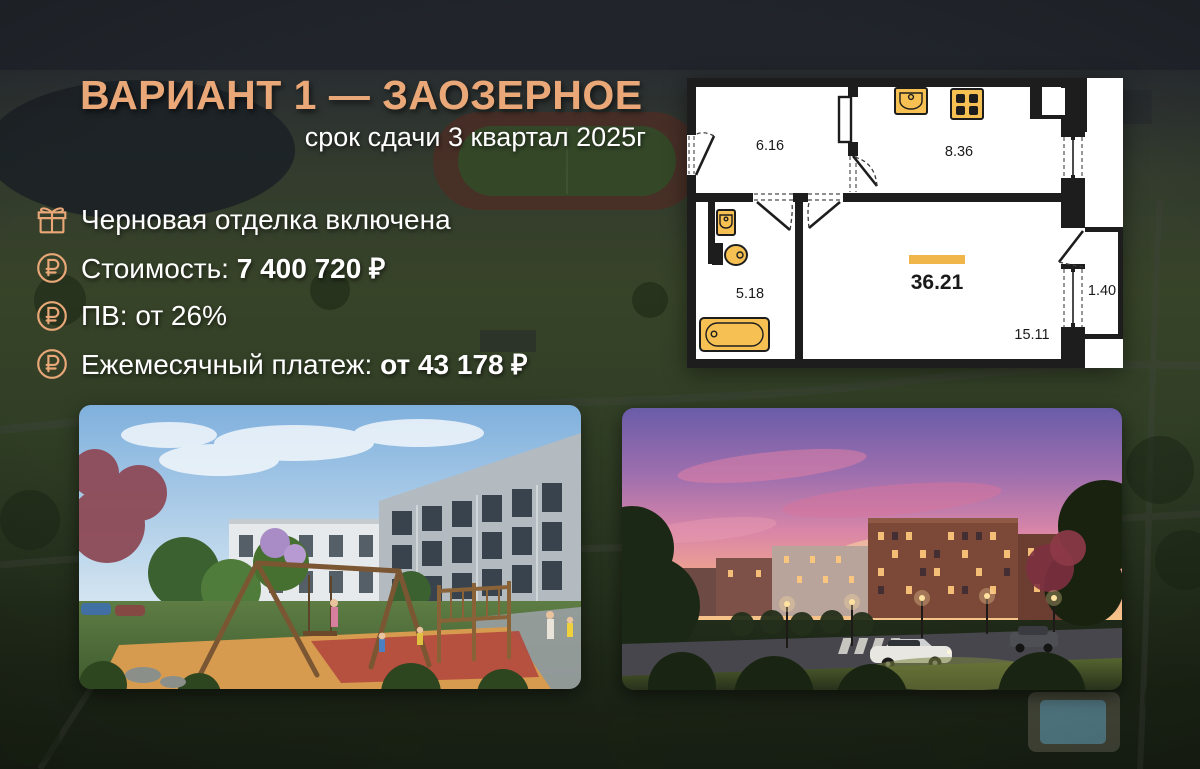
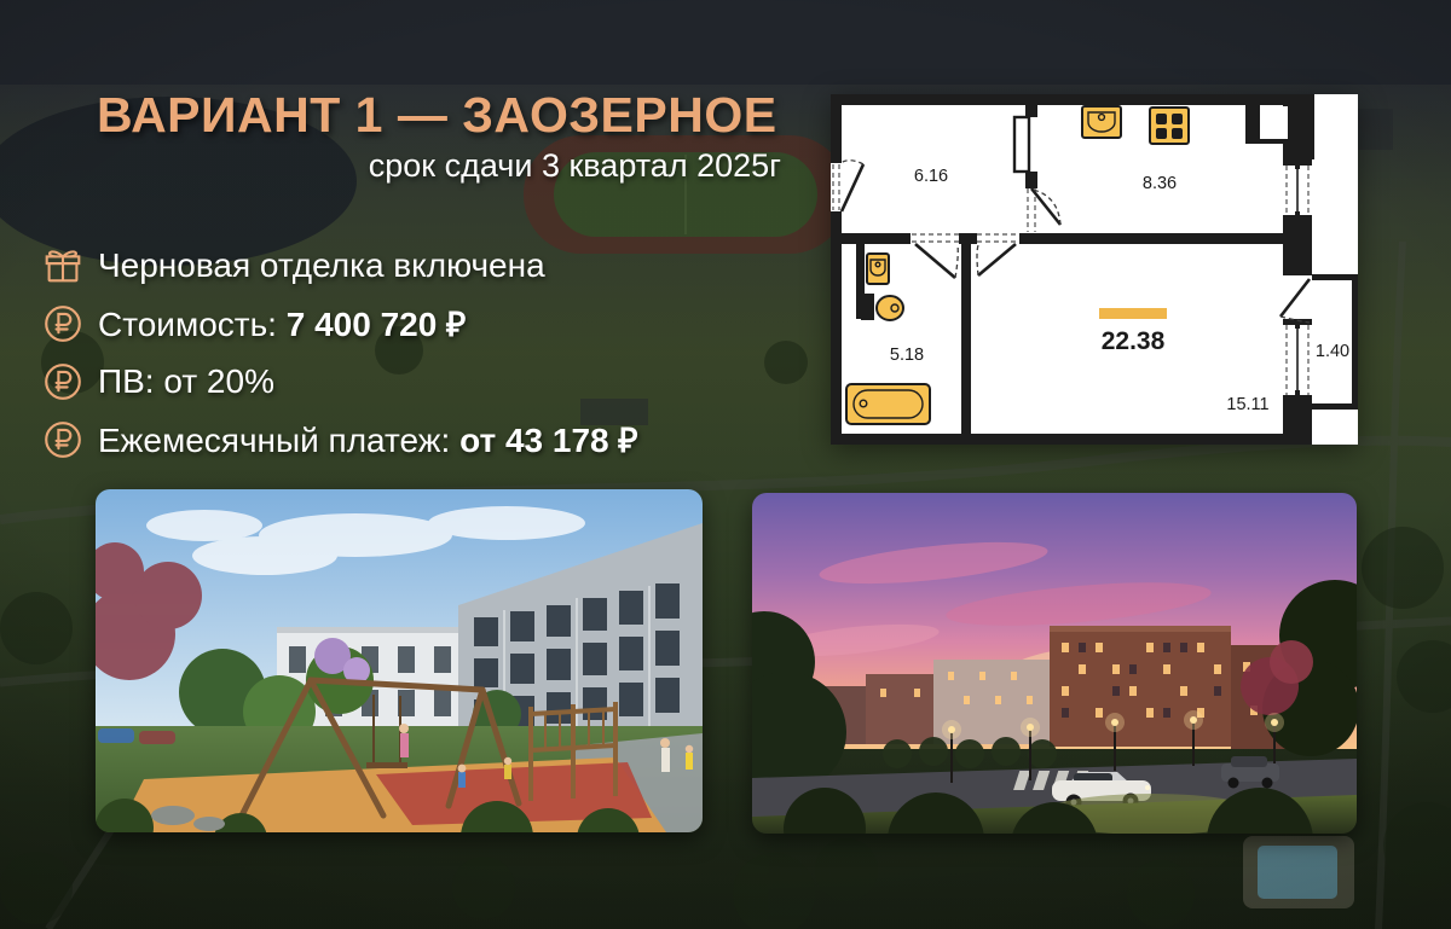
  ВАРИАНТ 1 — ЗАОЗЕРНОЕ
  срок сдачи 3 квартал 2025г
  Черновая отделка включена
  Стоимость: 7 400 720 ₽
- ПВ: от 26%
+ ПВ: от 20%
  Ежемесячный платеж: от 43 178 ₽
  6.16
  8.36
  5.18
- 36.21
+ 22.38
  15.11
  1.40
